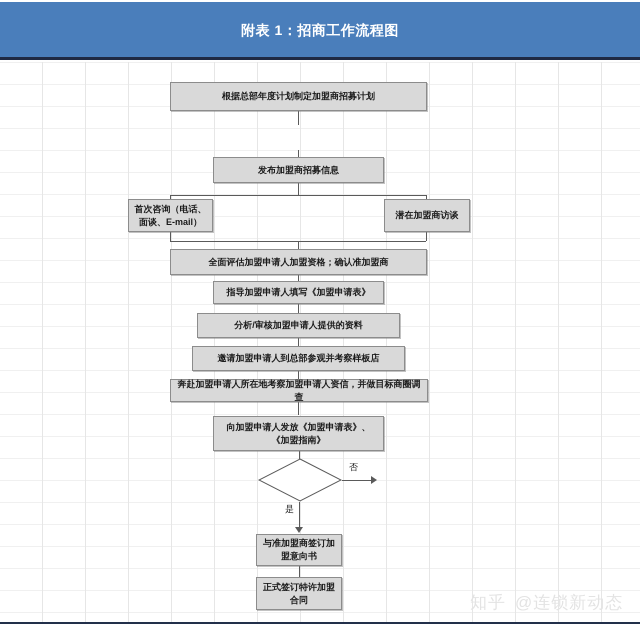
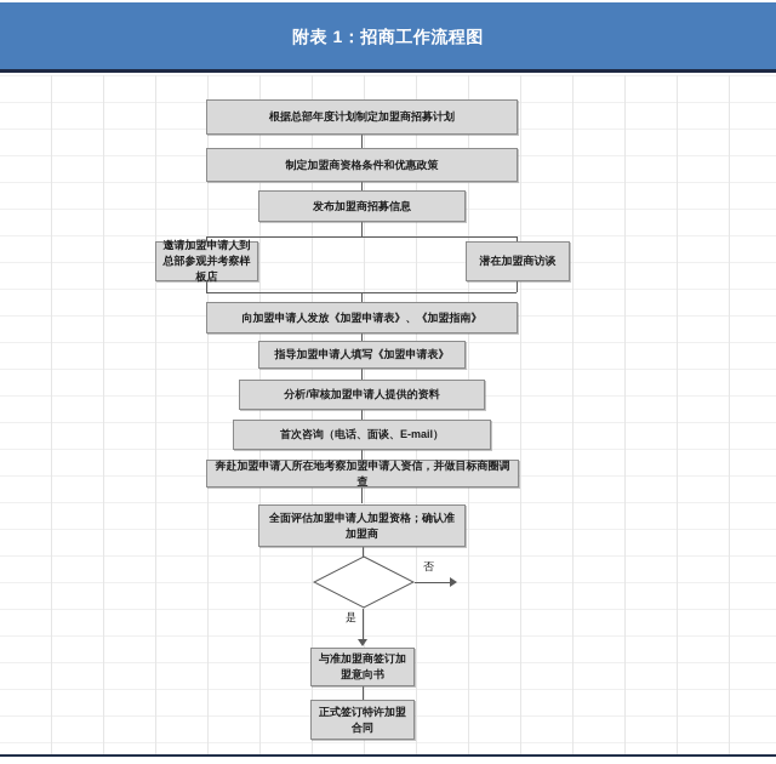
  附表 1：招商工作流程图
  根据总部年度计划制定加盟商招募计划
+ 制定加盟商资格条件和优惠政策
  发布加盟商招募信息
- 首次咨询（电话、面谈、E-mail）
+ 邀请加盟申请人到总部参观并考察样板店
  潜在加盟商访谈
- 全面评估加盟申请人加盟资格；确认准加盟商
+ 向加盟申请人发放《加盟申请表》、《加盟指南》
  指导加盟申请人填写《加盟申请表》
  分析/审核加盟申请人提供的资料
- 邀请加盟申请人到总部参观并考察样板店
+ 首次咨询（电话、面谈、E-mail）
  奔赴加盟申请人所在地考察加盟申请人资信，并做目标商圈调查
- 向加盟申请人发放《加盟申请表》、《加盟指南》
+ 全面评估加盟申请人加盟资格；确认准加盟商
  否
  是
  与准加盟商签订加盟意向书
  正式签订特许加盟合同
- 知乎 @连锁新动态
